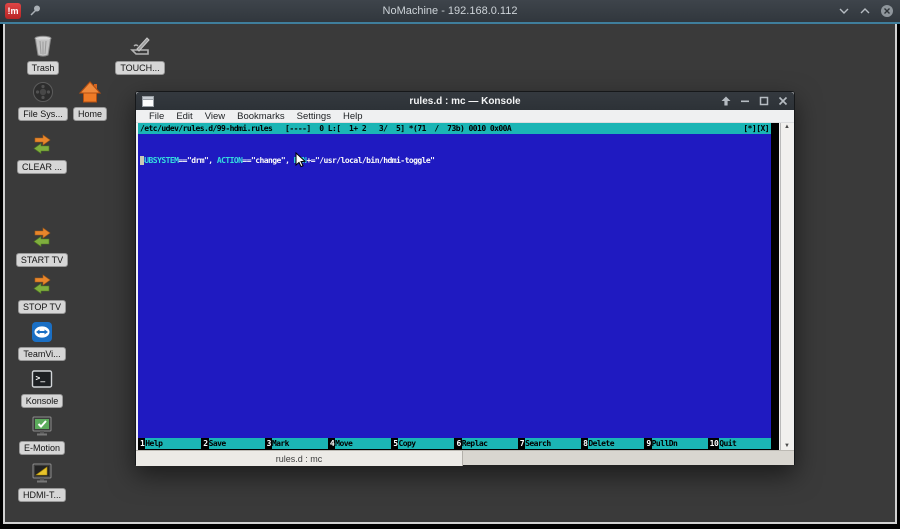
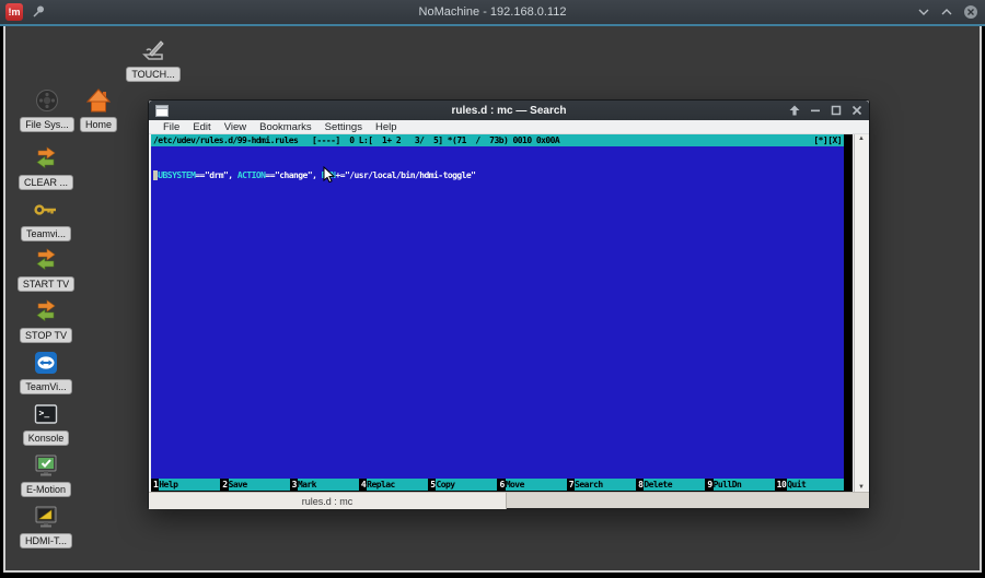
  !m
  NoMachine - 192.168.0.112
- Trash
  TOUCH...
  File Sys...
  Home
  CLEAR ...
+ Teamvi...
  START TV
  STOP TV
  TeamVi...
  >_
  Konsole
  E-Motion
  HDMI-T...
- rules.d : mc — Konsole
+ rules.d : mc — Search
  File
  Edit
  View
  Bookmarks
  Settings
  Help
  /etc/udev/rules.d/99-hdmi.rules [----] 0 L:[ 1+ 2 3/ 5] *(71 / 73b) 0010 0x00A
  [*][X]
  UBSYSTEM=="drm", ACTION=="change", +="/usr/local/bin/hdmi-toggle"
  1
  Help
  2
  Save
  3
  Mark
  4
- Move
+ Replac
  5
  Copy
  6
- Replac
+ Move
  7
  Search
  8
  Delete
  9
  PullDn
  10
  Quit
  rules.d : mc
